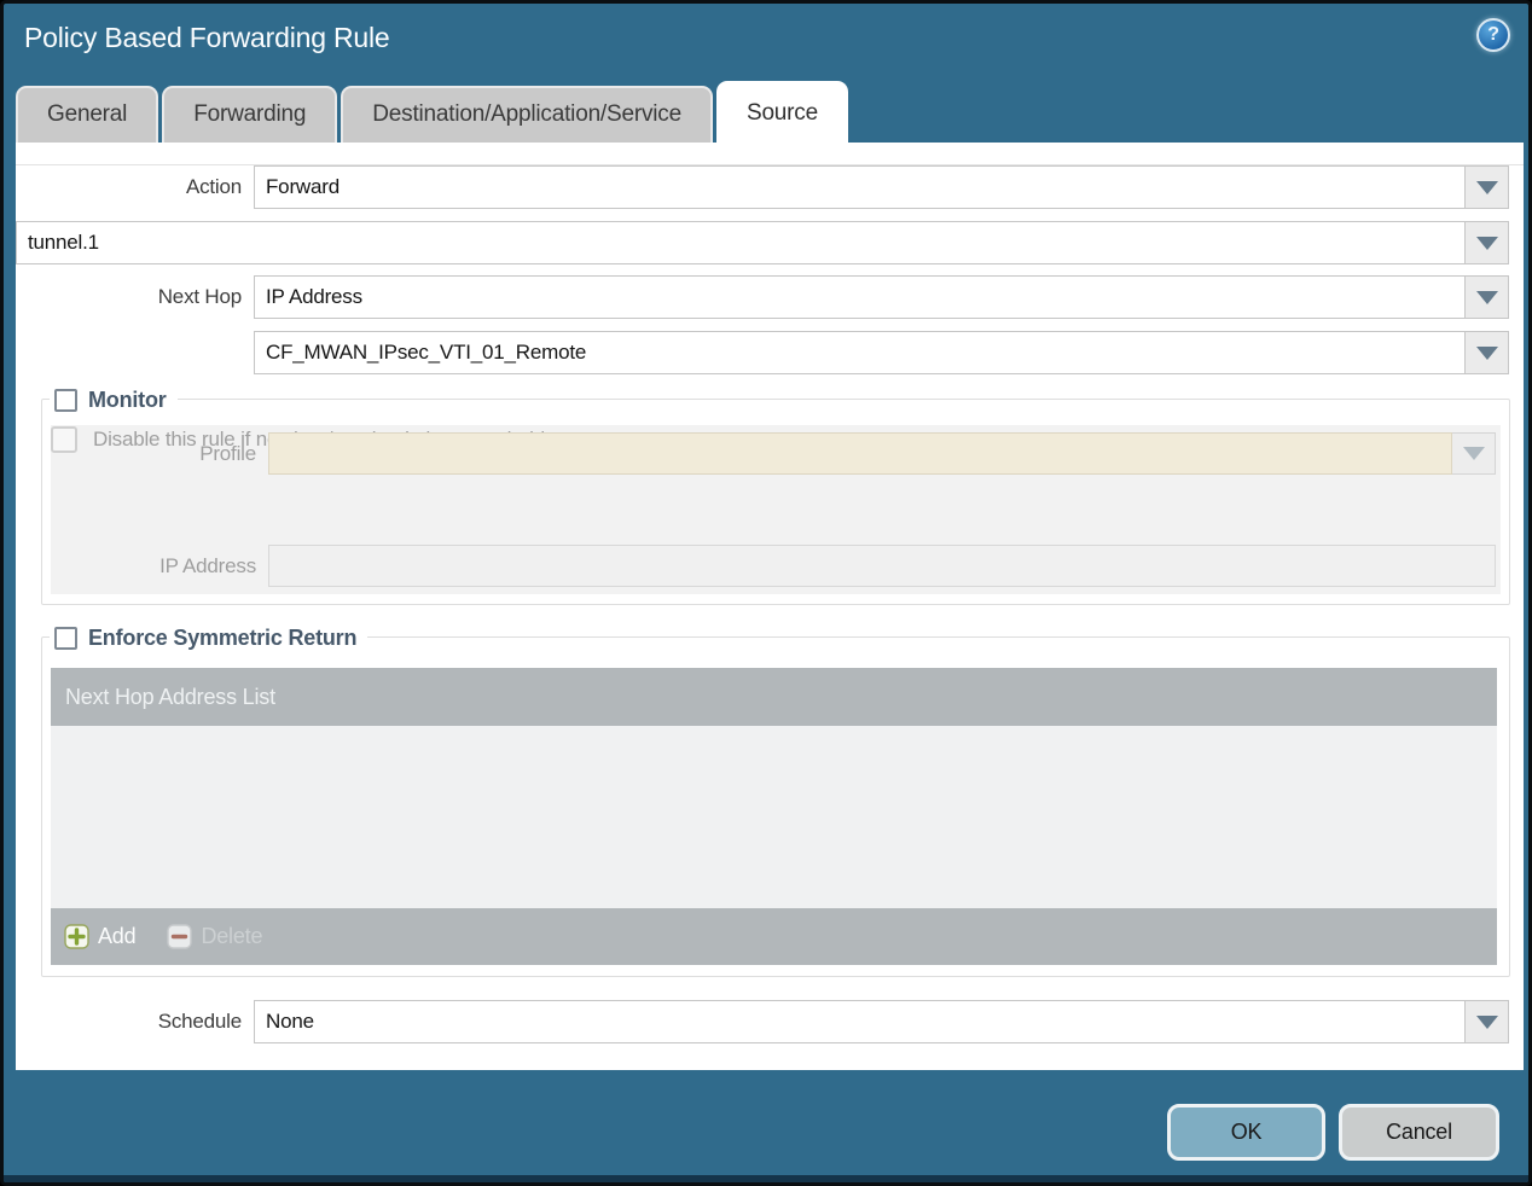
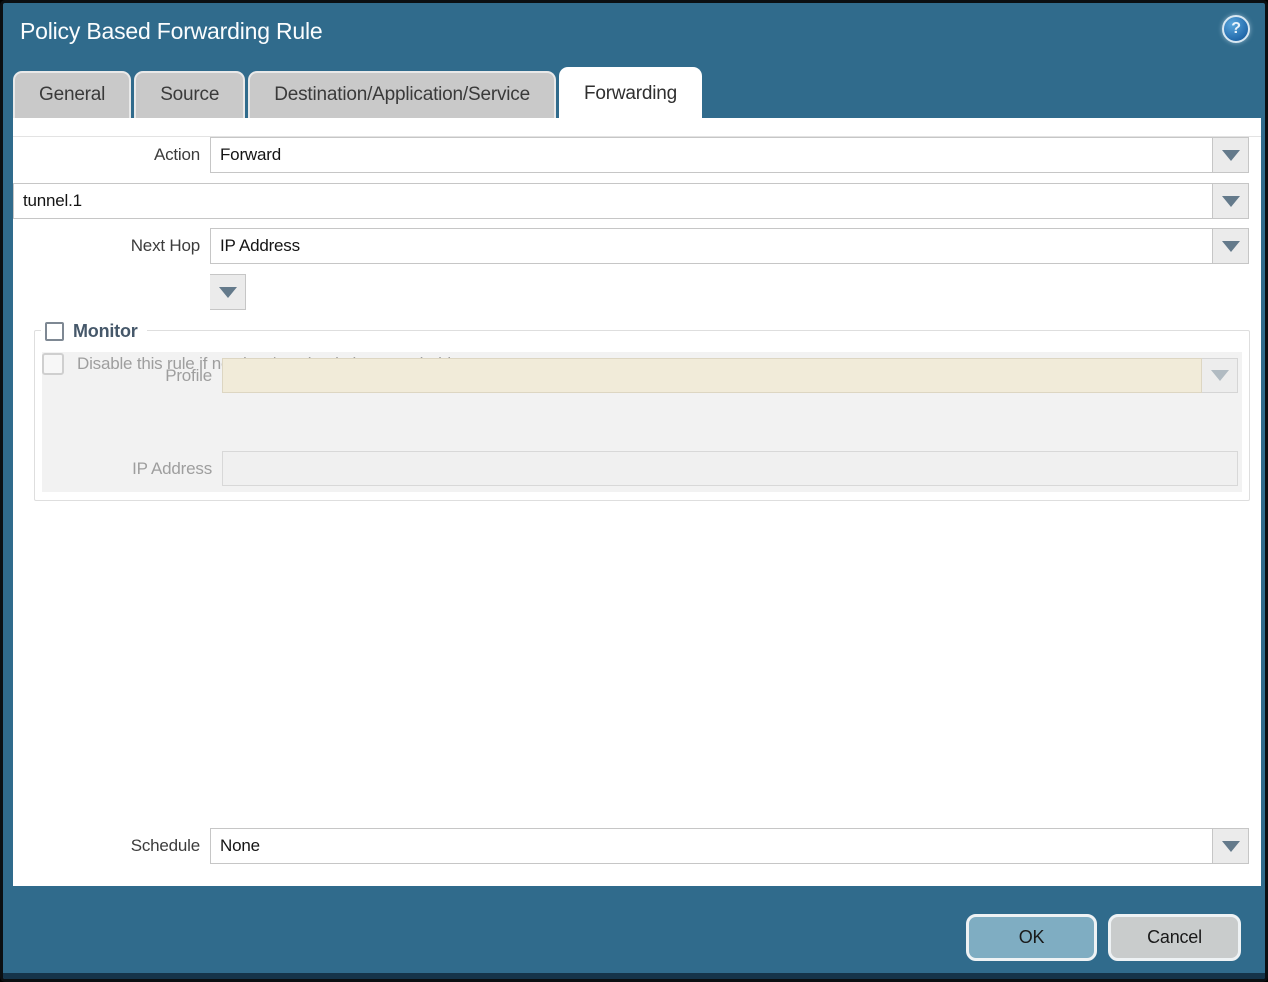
  Policy Based Forwarding Rule
  ?
  General
- Forwarding
+ Source
  Destination/Application/Service
- Source
+ Forwarding
  Action
  Forward
  tunnel.1
  Next Hop
  IP Address
- CF_MWAN_IPsec_VTI_01_Remote
  Monitor
  Profile
  IP Address
- Enforce Symmetric Return
- Next Hop Address List
- Add
- Delete
  Schedule
  None
  OK
  Cancel
